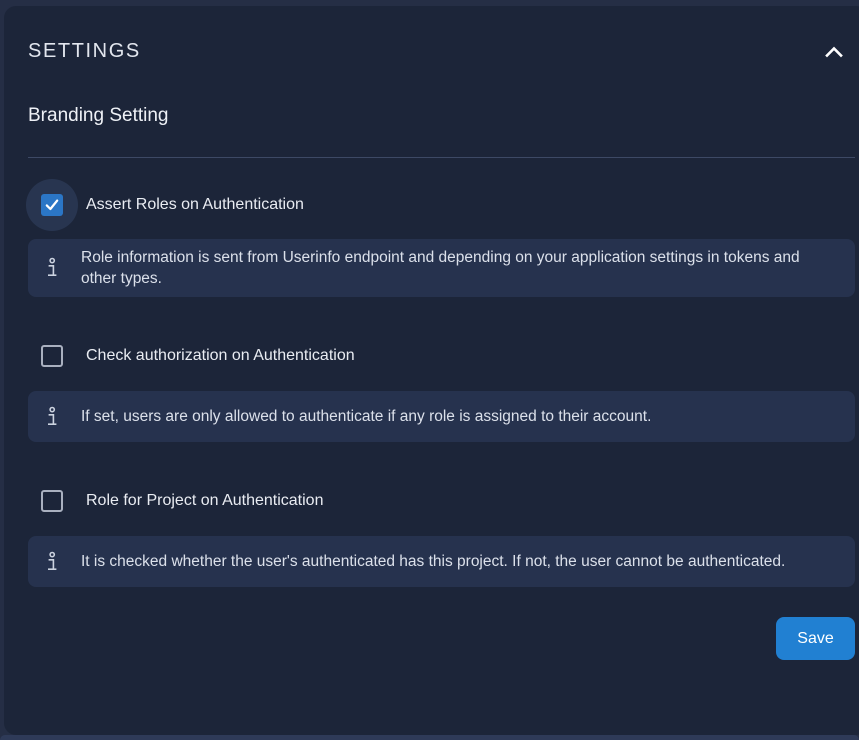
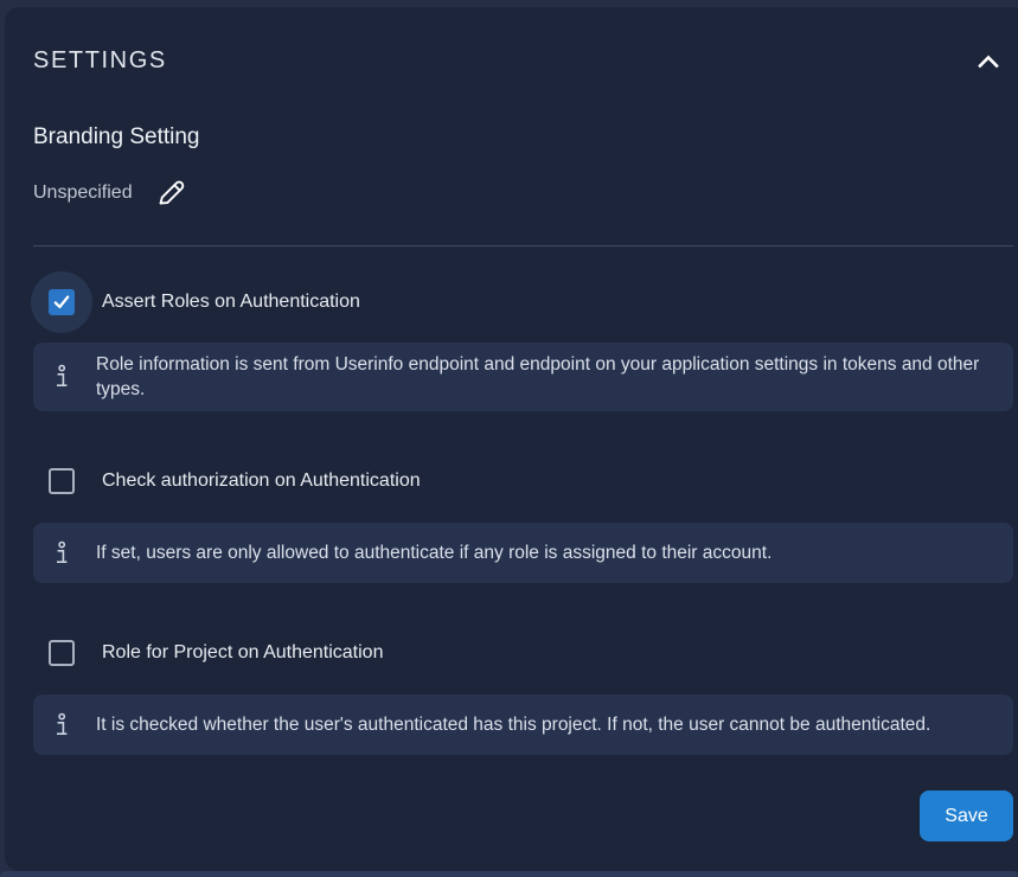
  SETTINGS
  Branding Setting
+ Unspecified
  Assert Roles on Authentication
- Role information is sent from Userinfo endpoint and depending on your application settings in tokens and other types.
+ Role information is sent from Userinfo endpoint and endpoint on your application settings in tokens and other types.
  Check authorization on Authentication
  If set, users are only allowed to authenticate if any role is assigned to their account.
  Role for Project on Authentication
  It is checked whether the user's authenticated has this project. If not, the user cannot be authenticated.
  Save
